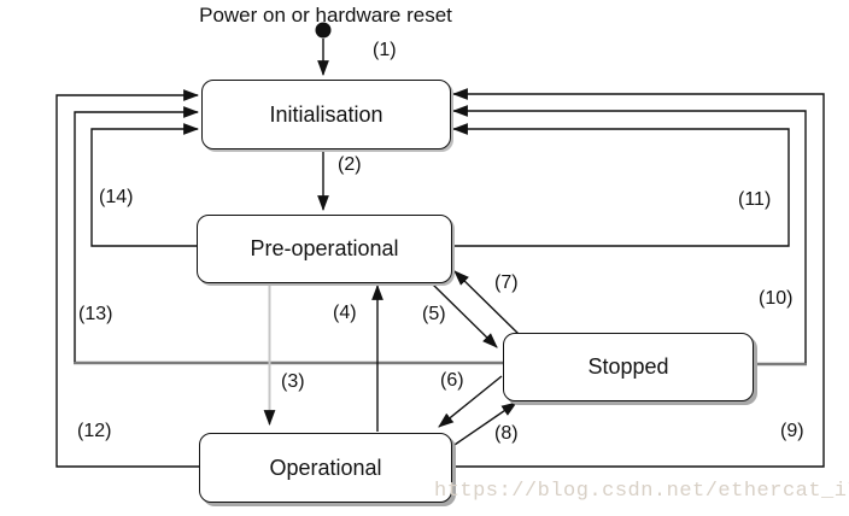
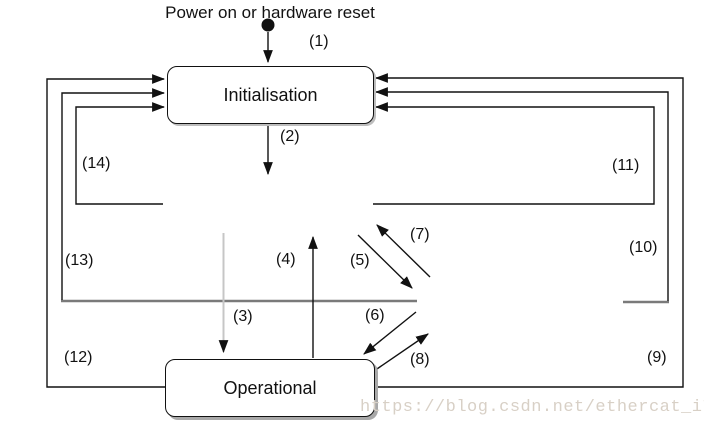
  Initialisation
- Pre-operational
- Stopped
  Operational
  Power on or hardware reset
  (1)
  (2)
  (3)
  (4)
  (5)
  (6)
  (7)
  (8)
  (9)
  (10)
  (11)
  (12)
  (13)
  (14)
  https://blog.csdn.net/ethercat_i
